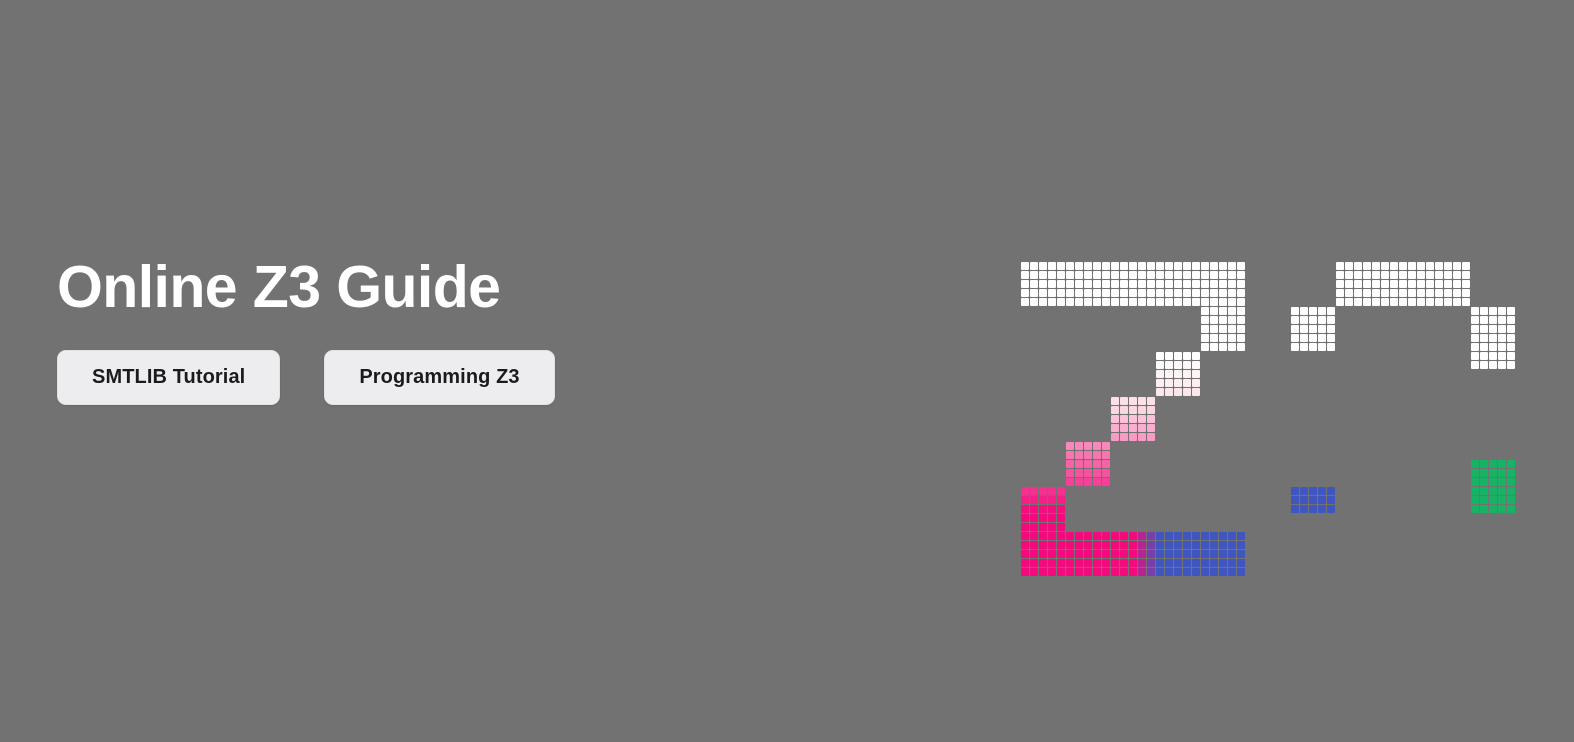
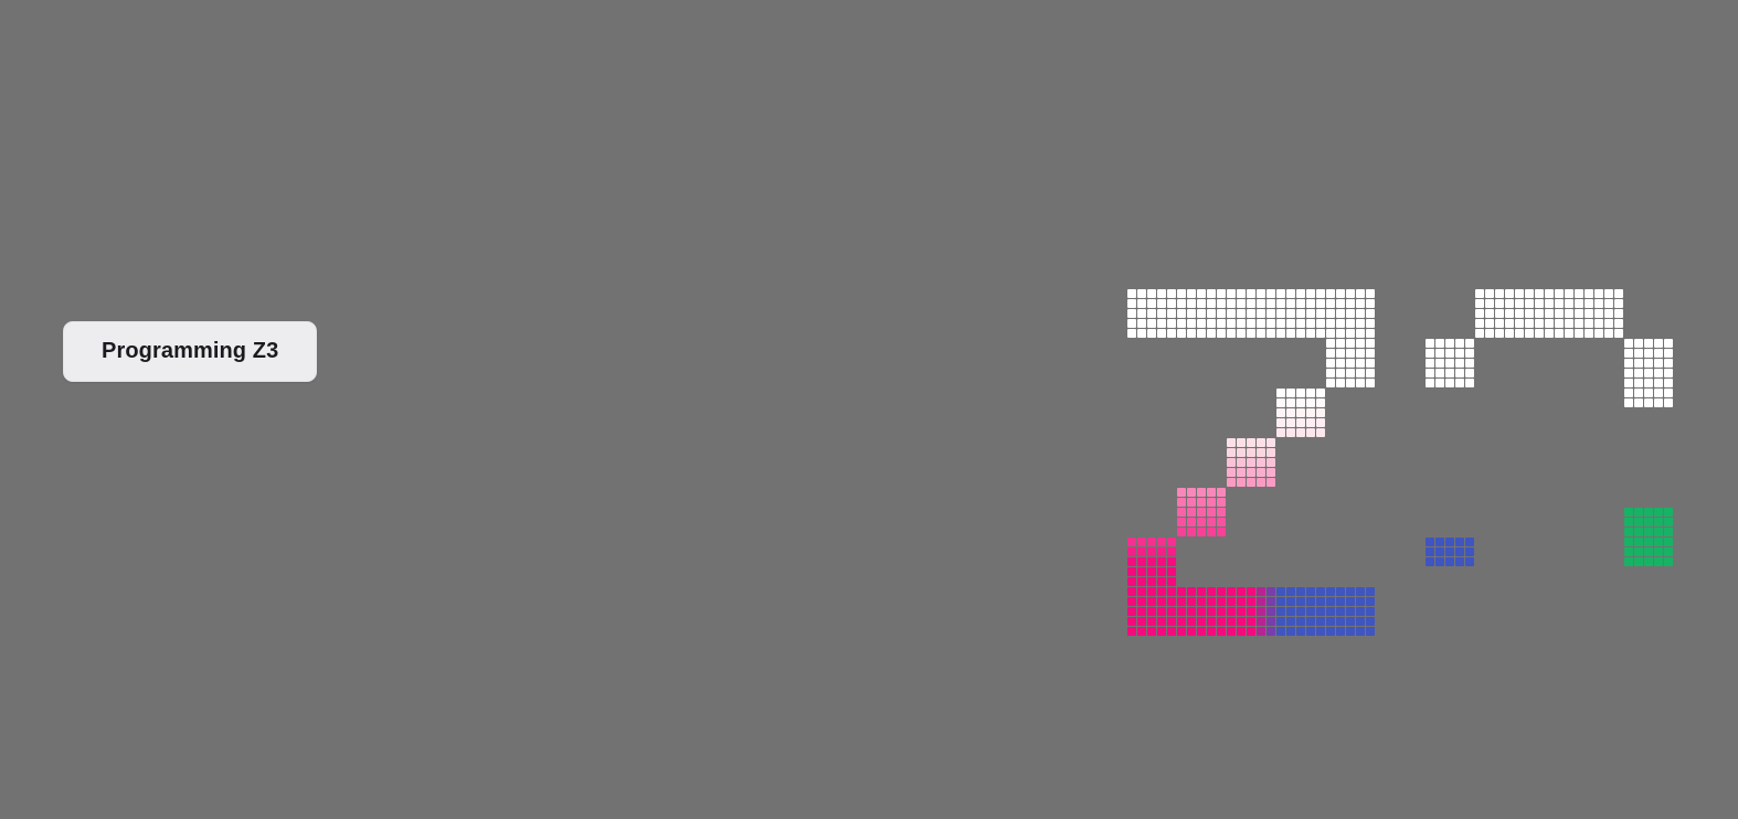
- Online Z3 Guide
- SMTLIB Tutorial
  Programming Z3
